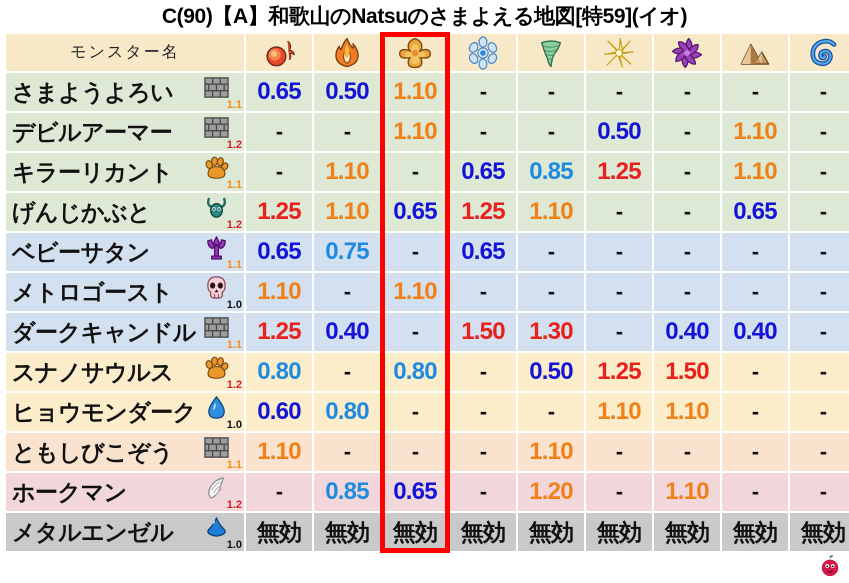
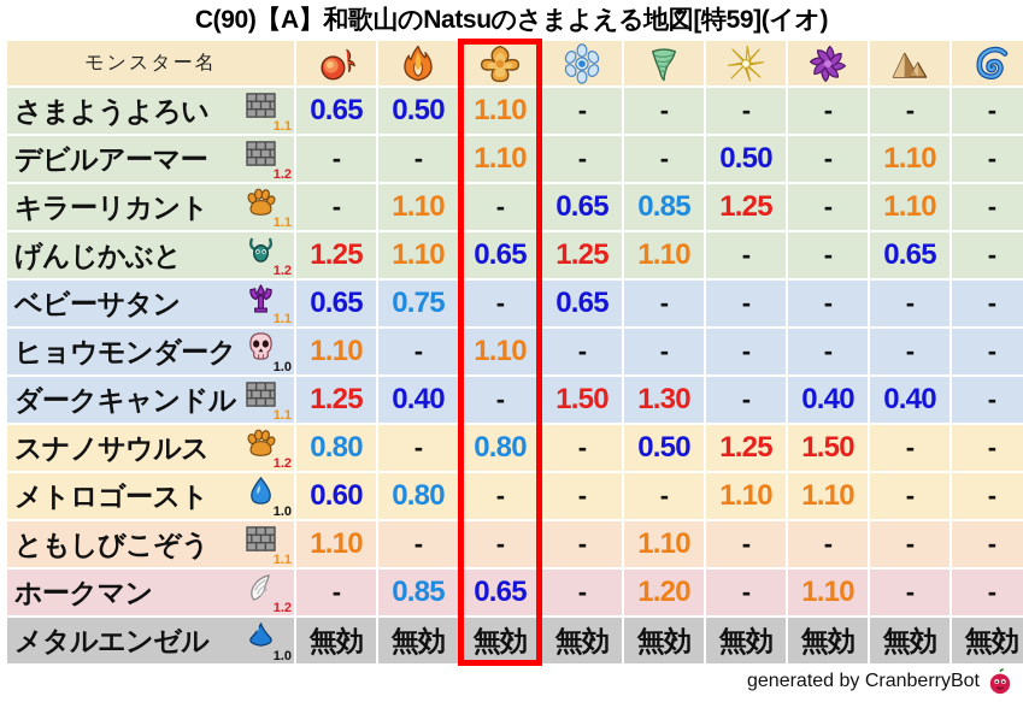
  C(90)【A】和歌山のNatsuのさまよえる地図[特59](イオ)
  モンスター名
  さまようよろい 1.1	0.65	0.50	1.10	-	-	-	-	-	-
  デビルアーマー 1.2	-	-	1.10	-	-	0.50	-	1.10	-
  キラーリカント 1.1	-	1.10	-	0.65	0.85	1.25	-	1.10	-
  げんじかぶと 1.2	1.25	1.10	0.65	1.25	1.10	-	-	0.65	-
  ベビーサタン 1.1	0.65	0.75	-	0.65	-	-	-	-	-
- メトロゴースト 1.0	1.10	-	1.10	-	-	-	-	-	-
+ ヒョウモンダーク 1.0	1.10	-	1.10	-	-	-	-	-	-
  ダークキャンドル 1.1	1.25	0.40	-	1.50	1.30	-	0.40	0.40	-
  スナノサウルス 1.2	0.80	-	0.80	-	0.50	1.25	1.50	-	-
- ヒョウモンダーク 1.0	0.60	0.80	-	-	-	1.10	1.10	-	-
+ メトロゴースト 1.0	0.60	0.80	-	-	-	1.10	1.10	-	-
  ともしびこぞう 1.1	1.10	-	-	-	1.10	-	-	-	-
  ホークマン 1.2	-	0.85	0.65	-	1.20	-	1.10	-	-
  メタルエンゼル 1.0	無効	無効	無効	無効	無効	無効	無効	無効	無効
+ generated by CranberryBot
